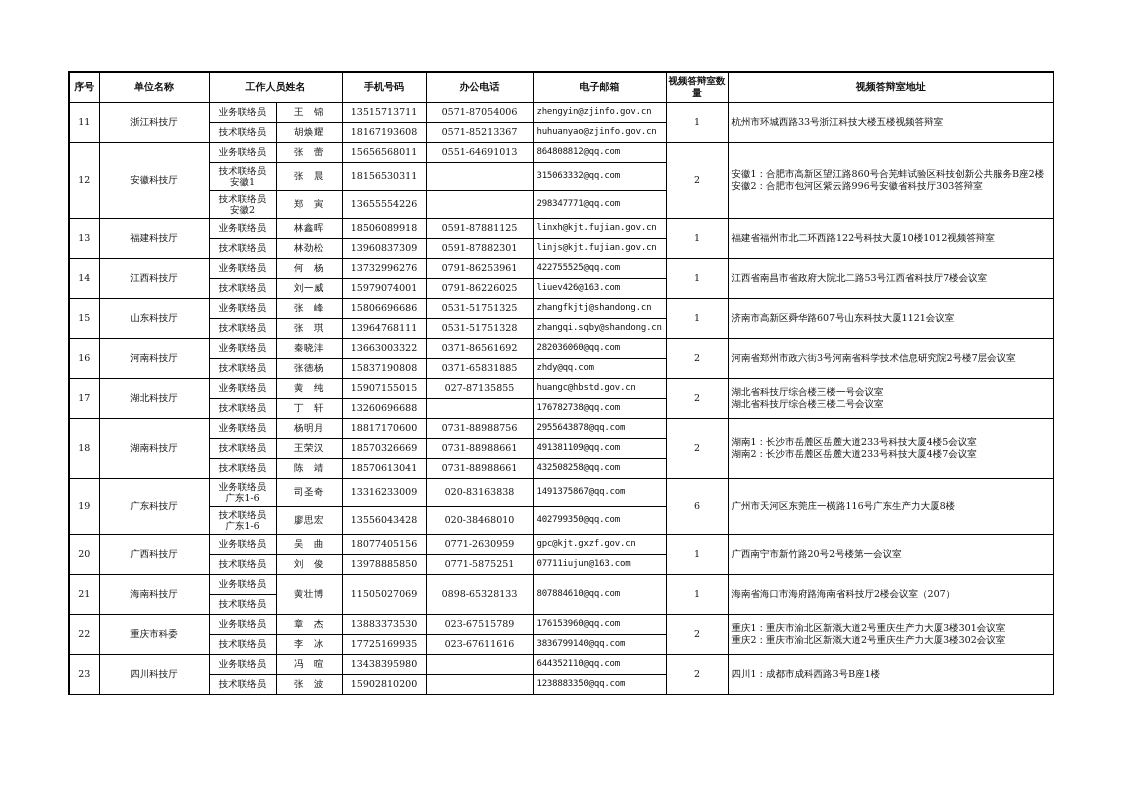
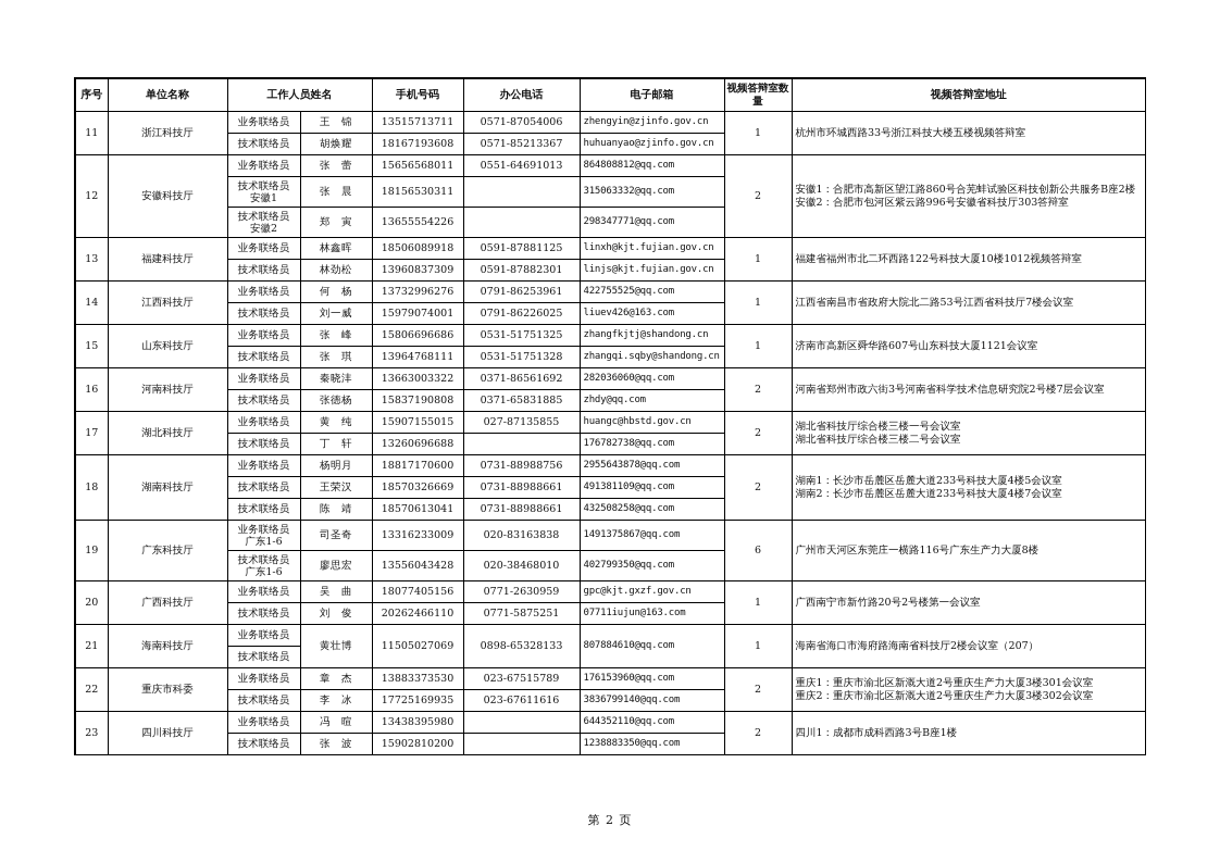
  序号	单位名称	工作人员姓名	手机号码	办公电话	电子邮箱	视频答辩室数量	视频答辩室地址
  11	浙江科技厅	业务联络员	王 锦	13515713711	0571-87054006	zhengyin@zjinfo.gov.cn	1	杭州市环城西路33号浙江科技大楼五楼视频答辩室
  技术联络员	胡焕耀	18167193608	0571-85213367	huhuanyao@zjinfo.gov.cn
  12	安徽科技厅	业务联络员	张 蕾	15656568011	0551-64691013	864808812@qq.com	2	安徽1：合肥市高新区望江路860号合芜蚌试验区科技创新公共服务B座2楼 安徽2：合肥市包河区紫云路996号安徽省科技厅303答辩室
  技术联络员安徽1	张 晨	18156530311		315063332@qq.com
  技术联络员安徽2	郑 寅	13655554226		298347771@qq.com
  13	福建科技厅	业务联络员	林鑫晖	18506089918	0591-87881125	linxh@kjt.fujian.gov.cn	1	福建省福州市北二环西路122号科技大厦10楼1012视频答辩室
  技术联络员	林劲松	13960837309	0591-87882301	linjs@kjt.fujian.gov.cn
  14	江西科技厅	业务联络员	何 杨	13732996276	0791-86253961	422755525@qq.com	1	江西省南昌市省政府大院北二路53号江西省科技厅7楼会议室
  技术联络员	刘一威	15979074001	0791-86226025	liuev426@163.com
  15	山东科技厅	业务联络员	张 峰	15806696686	0531-51751325	zhangfkjtj@shandong.cn	1	济南市高新区舜华路607号山东科技大厦1121会议室
  技术联络员	张 琪	13964768111	0531-51751328	zhangqi.sqby@shandong.cn
  16	河南科技厅	业务联络员	秦晓沣	13663003322	0371-86561692	282036060@qq.com	2	河南省郑州市政六街3号河南省科学技术信息研究院2号楼7层会议室
  技术联络员	张德杨	15837190808	0371-65831885	zhdy@qq.com
  17	湖北科技厅	业务联络员	黄 纯	15907155015	027-87135855	huangc@hbstd.gov.cn	2	湖北省科技厅综合楼三楼一号会议室 湖北省科技厅综合楼三楼二号会议室
  技术联络员	丁 轩	13260696688		176782738@qq.com
  18	湖南科技厅	业务联络员	杨明月	18817170600	0731-88988756	2955643878@qq.com	2	湖南1：长沙市岳麓区岳麓大道233号科技大厦4楼5会议室 湖南2：长沙市岳麓区岳麓大道233号科技大厦4楼7会议室
  技术联络员	王荣汉	18570326669	0731-88988661	491381109@qq.com
  技术联络员	陈 靖	18570613041	0731-88988661	432508258@qq.com
  19	广东科技厅	业务联络员广东1-6	司圣奇	13316233009	020-83163838	1491375867@qq.com	6	广州市天河区东莞庄一横路116号广东生产力大厦8楼
  技术联络员广东1-6	廖思宏	13556043428	020-38468010	402799350@qq.com
  20	广西科技厅	业务联络员	吴 曲	18077405156	0771-2630959	gpc@kjt.gxzf.gov.cn	1	广西南宁市新竹路20号2号楼第一会议室
- 技术联络员	刘 俊	13978885850	0771-5875251	07711iujun@163.com
+ 技术联络员	刘 俊	20262466110	0771-5875251	07711iujun@163.com
  21	海南科技厅	业务联络员	黄壮博	11505027069	0898-65328133	807884610@qq.com	1	海南省海口市海府路海南省科技厅2楼会议室（207）
  技术联络员
  22	重庆市科委	业务联络员	章 杰	13883373530	023-67515789	176153960@qq.com	2	重庆1：重庆市渝北区新溉大道2号重庆生产力大厦3楼301会议室 重庆2：重庆市渝北区新溉大道2号重庆生产力大厦3楼302会议室
  技术联络员	李 冰	17725169935	023-67611616	3836799140@qq.com
  23	四川科技厅	业务联络员	冯 暄	13438395980		644352110@qq.com	2	四川1：成都市成科西路3号B座1楼
  技术联络员	张 波	15902810200		1238883350@qq.com
+ 第 2 页
